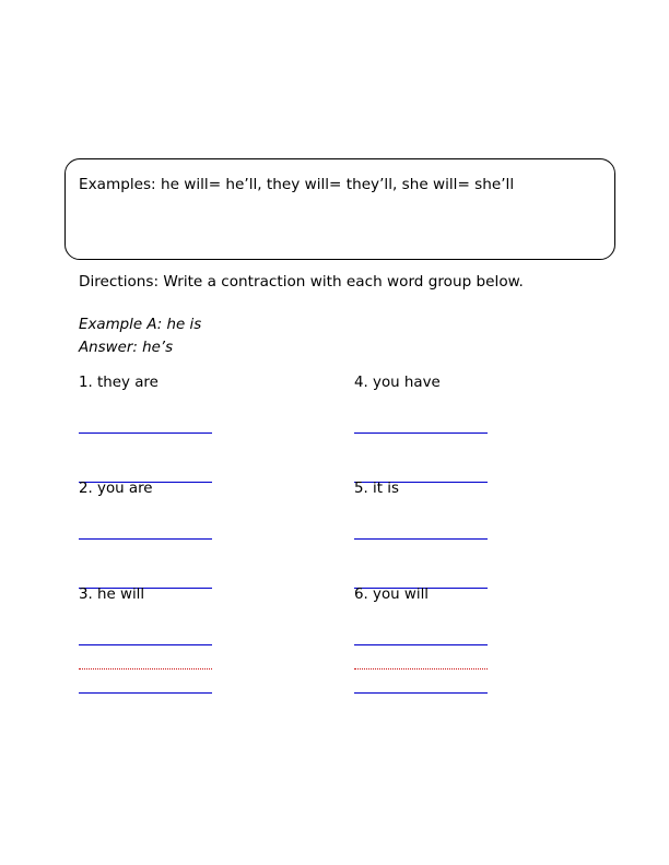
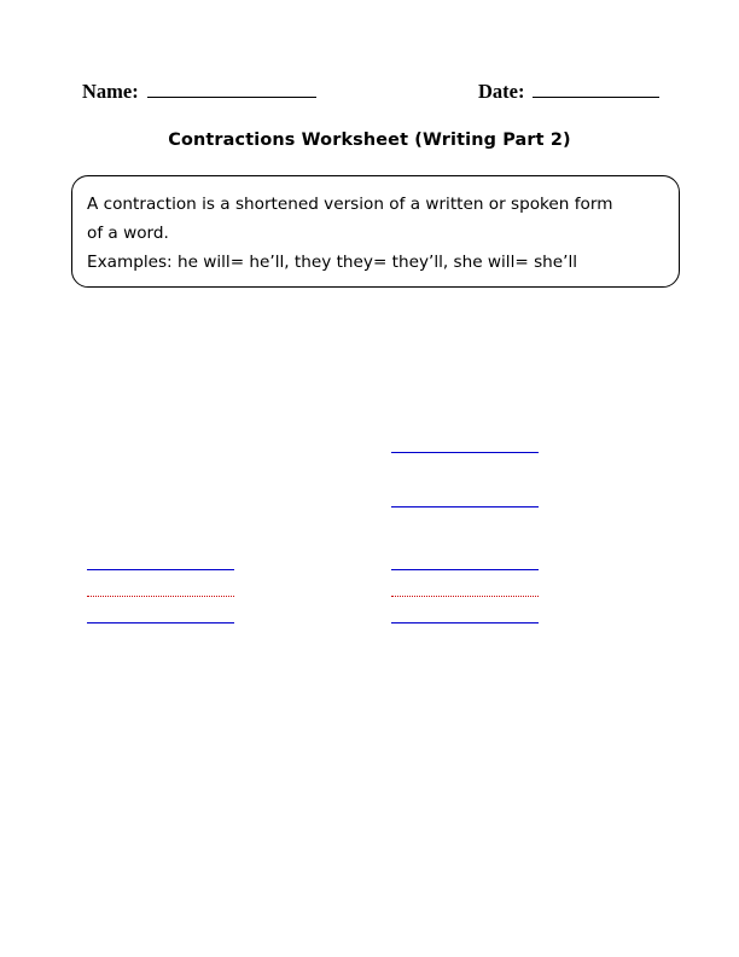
+ Name:
+ Date:
+ Contractions Worksheet (Writing Part 2)
+ A contraction is a shortened version of a written or spoken form
+ of a word.
- Examples: he will= he’ll, they will= they’ll, she will= she’ll
+ Examples: he will= he’ll, they they= they’ll, she will= she’ll
- Directions: Write a contraction with each word group below.
- Example A: he is
- Answer: he’s
- 1. they are
- 4. you have
- 2. you are
- 5. it is
- 3. he will
- 6. you will
